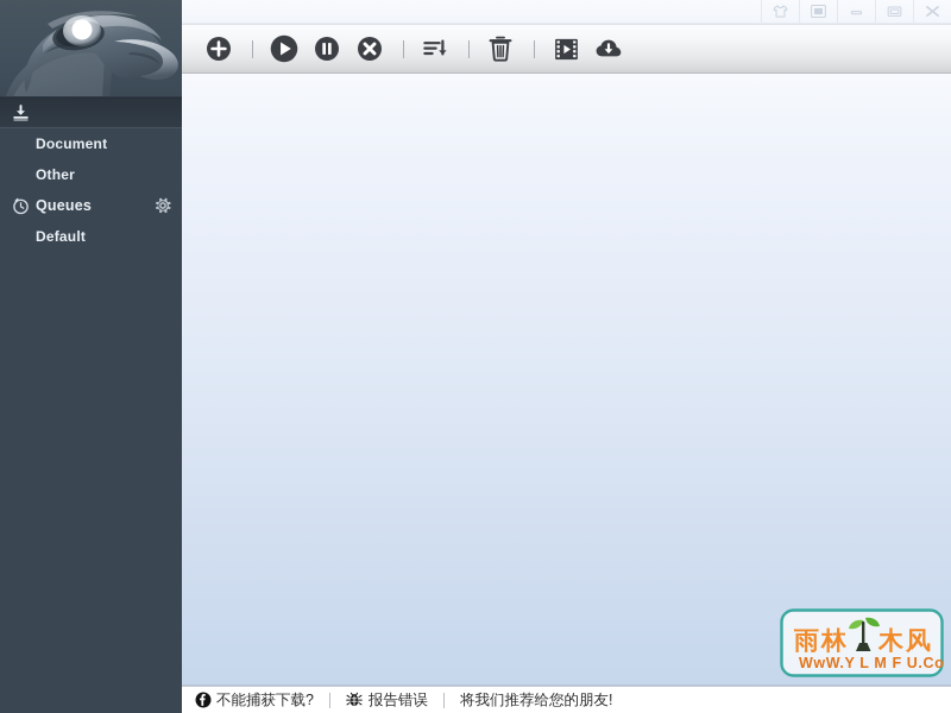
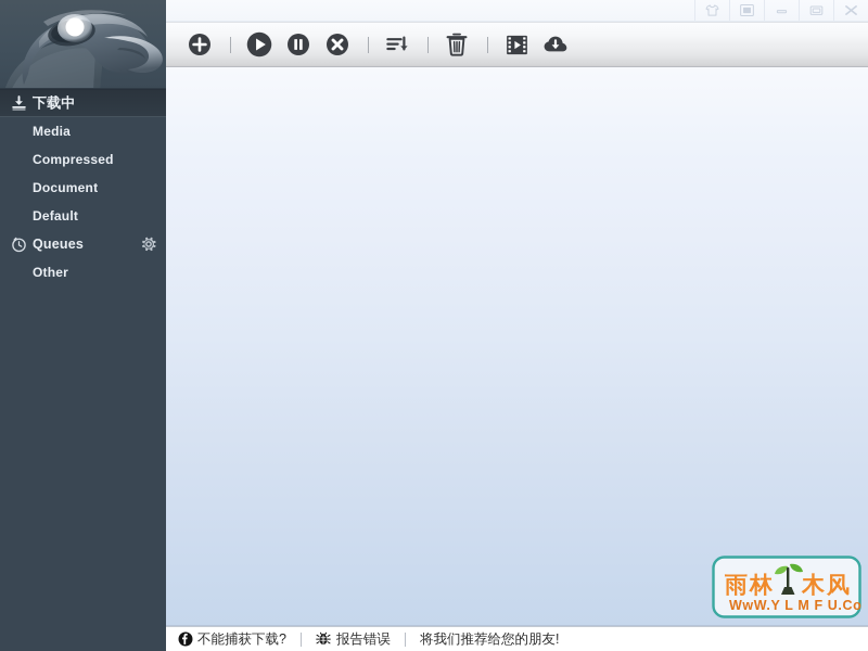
+ 下载中
+ Media
+ Compressed
  Document
- Other
+ Default
  Queues
- Default
+ Other
  雨
  林
  木
  风
  WwW.Y L M F U.Co
  不能捕获下载?
  报告错误
  将我们推荐给您的朋友!
